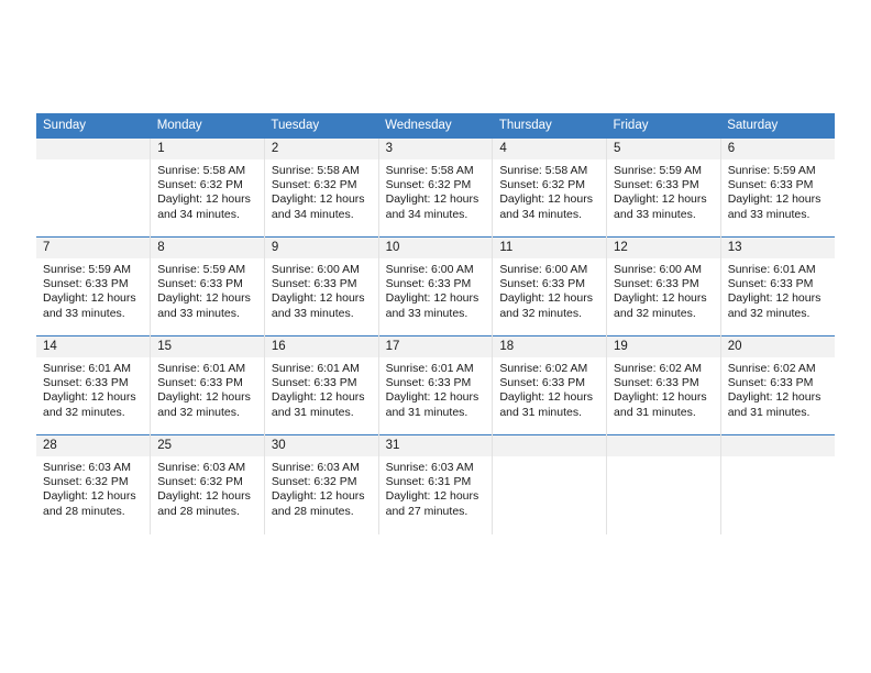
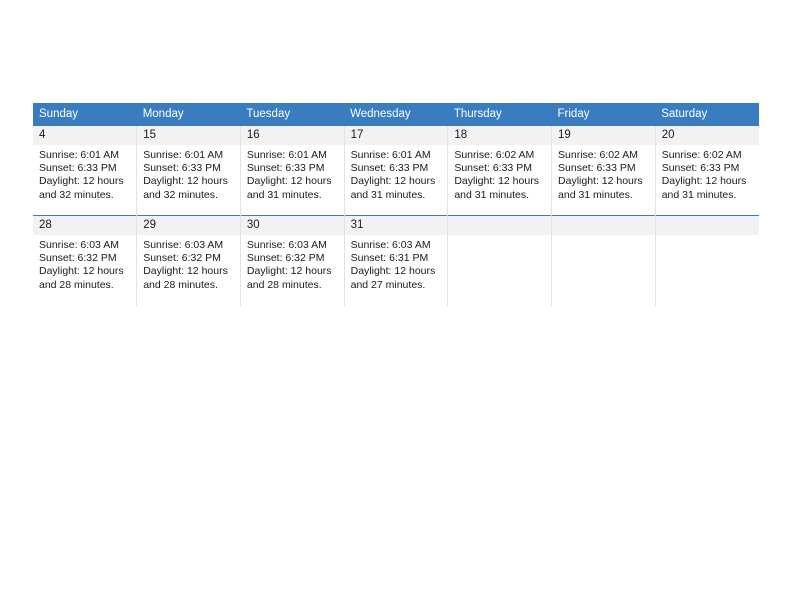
  Sunday	Monday	Tuesday	Wednesday	Thursday	Friday	Saturday
- 	1Sunrise: 5:58 AMSunset: 6:32 PMDaylight: 12 hoursand 34 minutes.	2Sunrise: 5:58 AMSunset: 6:32 PMDaylight: 12 hoursand 34 minutes.	3Sunrise: 5:58 AMSunset: 6:32 PMDaylight: 12 hoursand 34 minutes.	4Sunrise: 5:58 AMSunset: 6:32 PMDaylight: 12 hoursand 34 minutes.	5Sunrise: 5:59 AMSunset: 6:33 PMDaylight: 12 hoursand 33 minutes.	6Sunrise: 5:59 AMSunset: 6:33 PMDaylight: 12 hoursand 33 minutes.
- 7Sunrise: 5:59 AMSunset: 6:33 PMDaylight: 12 hoursand 33 minutes.	8Sunrise: 5:59 AMSunset: 6:33 PMDaylight: 12 hoursand 33 minutes.	9Sunrise: 6:00 AMSunset: 6:33 PMDaylight: 12 hoursand 33 minutes.	10Sunrise: 6:00 AMSunset: 6:33 PMDaylight: 12 hoursand 33 minutes.	11Sunrise: 6:00 AMSunset: 6:33 PMDaylight: 12 hoursand 32 minutes.	12Sunrise: 6:00 AMSunset: 6:33 PMDaylight: 12 hoursand 32 minutes.	13Sunrise: 6:01 AMSunset: 6:33 PMDaylight: 12 hoursand 32 minutes.
- 14Sunrise: 6:01 AMSunset: 6:33 PMDaylight: 12 hoursand 32 minutes.	15Sunrise: 6:01 AMSunset: 6:33 PMDaylight: 12 hoursand 32 minutes.	16Sunrise: 6:01 AMSunset: 6:33 PMDaylight: 12 hoursand 31 minutes.	17Sunrise: 6:01 AMSunset: 6:33 PMDaylight: 12 hoursand 31 minutes.	18Sunrise: 6:02 AMSunset: 6:33 PMDaylight: 12 hoursand 31 minutes.	19Sunrise: 6:02 AMSunset: 6:33 PMDaylight: 12 hoursand 31 minutes.	20Sunrise: 6:02 AMSunset: 6:33 PMDaylight: 12 hoursand 31 minutes.
+ 4Sunrise: 6:01 AMSunset: 6:33 PMDaylight: 12 hoursand 32 minutes.	15Sunrise: 6:01 AMSunset: 6:33 PMDaylight: 12 hoursand 32 minutes.	16Sunrise: 6:01 AMSunset: 6:33 PMDaylight: 12 hoursand 31 minutes.	17Sunrise: 6:01 AMSunset: 6:33 PMDaylight: 12 hoursand 31 minutes.	18Sunrise: 6:02 AMSunset: 6:33 PMDaylight: 12 hoursand 31 minutes.	19Sunrise: 6:02 AMSunset: 6:33 PMDaylight: 12 hoursand 31 minutes.	20Sunrise: 6:02 AMSunset: 6:33 PMDaylight: 12 hoursand 31 minutes.
- 28Sunrise: 6:03 AMSunset: 6:32 PMDaylight: 12 hoursand 28 minutes.	25Sunrise: 6:03 AMSunset: 6:32 PMDaylight: 12 hoursand 28 minutes.	30Sunrise: 6:03 AMSunset: 6:32 PMDaylight: 12 hoursand 28 minutes.	31Sunrise: 6:03 AMSunset: 6:31 PMDaylight: 12 hoursand 27 minutes.
+ 28Sunrise: 6:03 AMSunset: 6:32 PMDaylight: 12 hoursand 28 minutes.	29Sunrise: 6:03 AMSunset: 6:32 PMDaylight: 12 hoursand 28 minutes.	30Sunrise: 6:03 AMSunset: 6:32 PMDaylight: 12 hoursand 28 minutes.	31Sunrise: 6:03 AMSunset: 6:31 PMDaylight: 12 hoursand 27 minutes.
